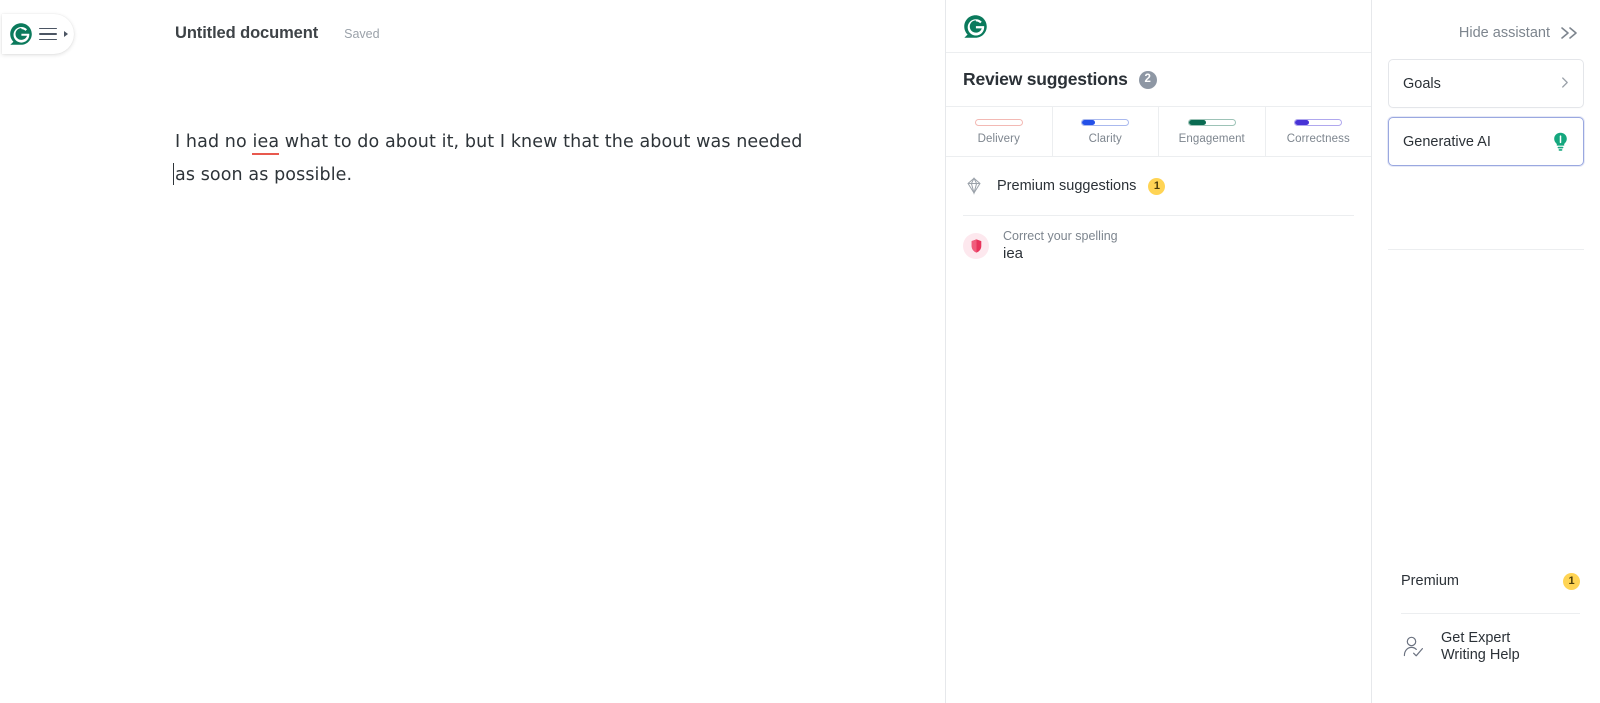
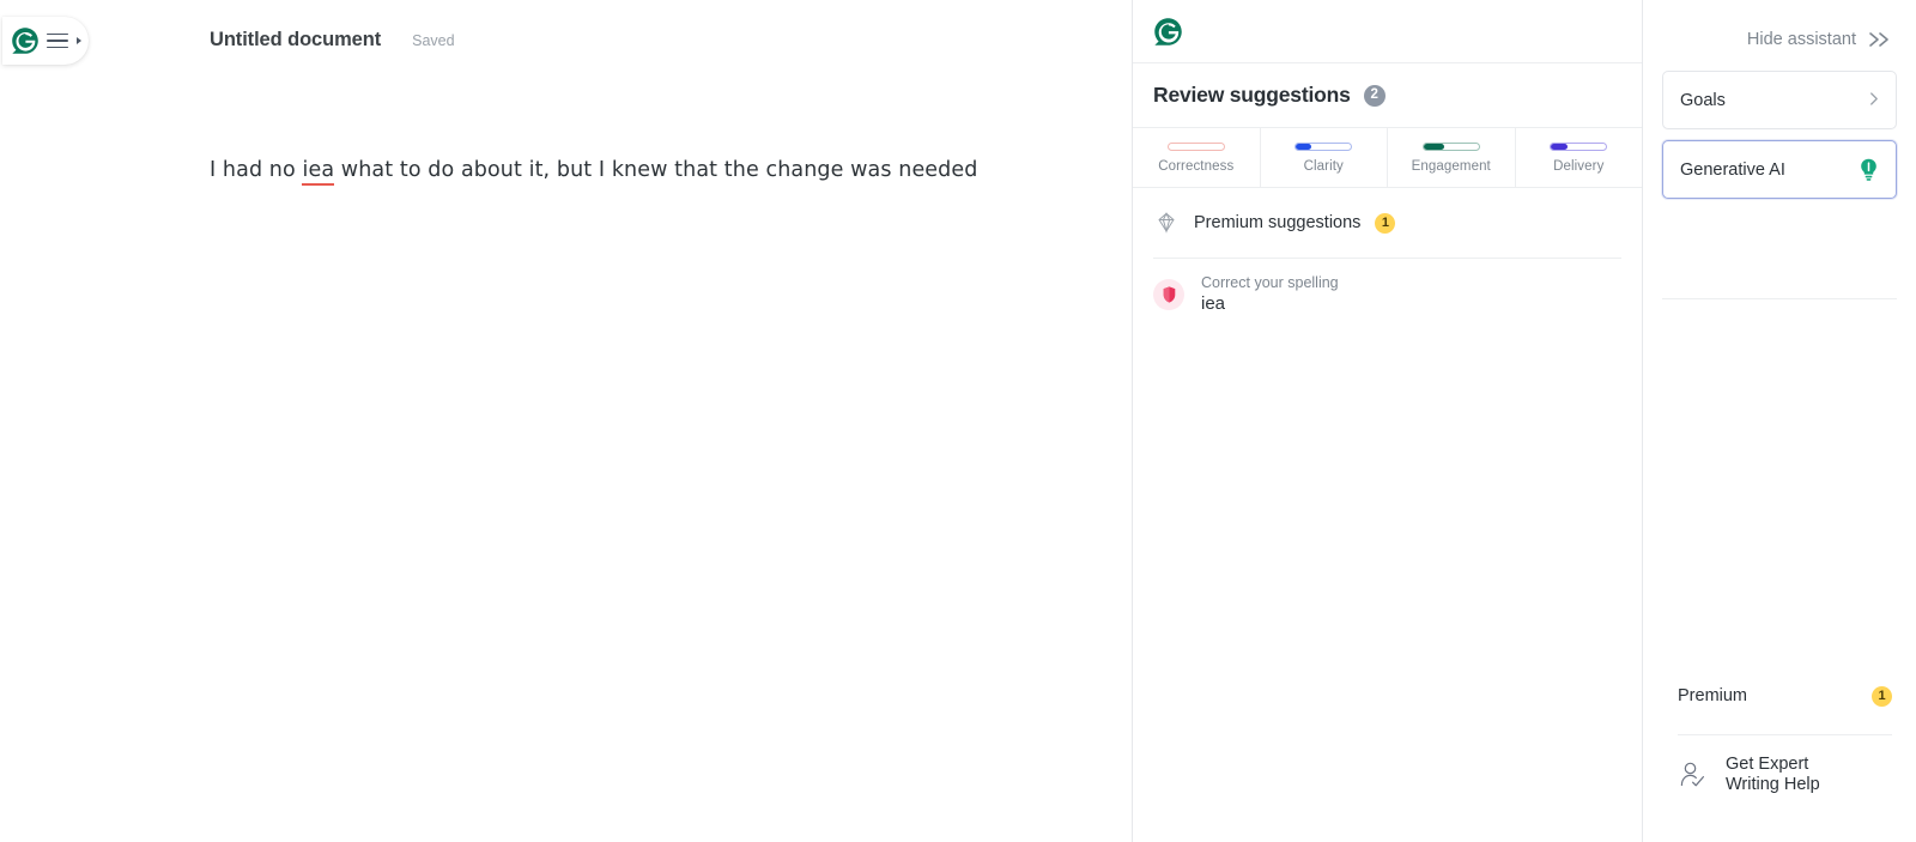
  Untitled document
  Saved
- I had no iea what to do about it, but I knew that the about was needed
+ I had no iea what to do about it, but I knew that the change was needed
- as soon as possible.
  Review suggestions
  2
- Delivery
+ Correctness
  Clarity
  Engagement
- Correctness
+ Delivery
  Premium suggestions
  1
  Correct your spelling
  iea
  Hide assistant
  Goals
  Generative AI
  Premium
  1
  Get Expert Writing Help
